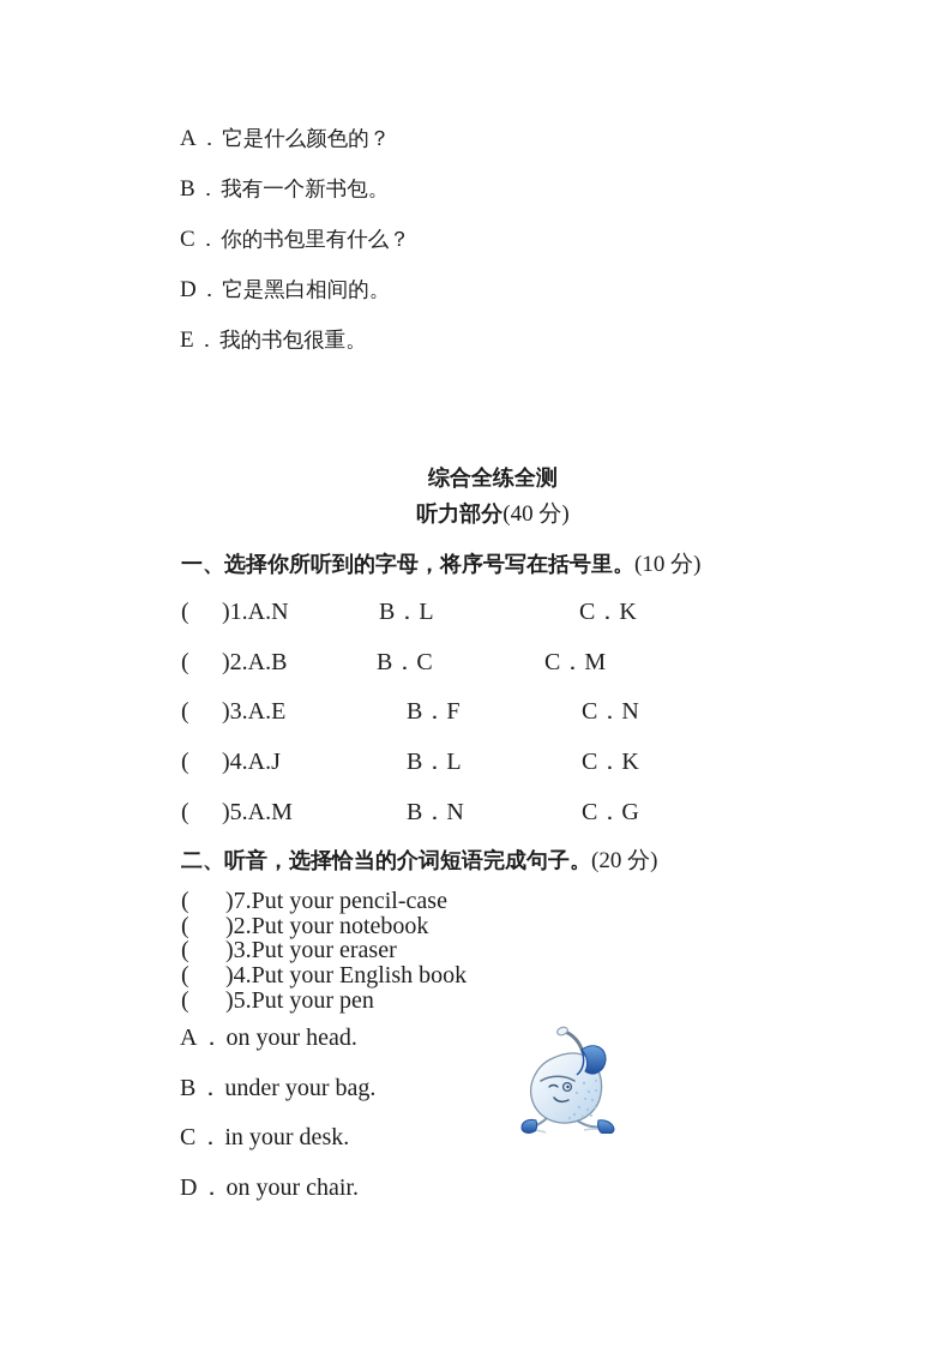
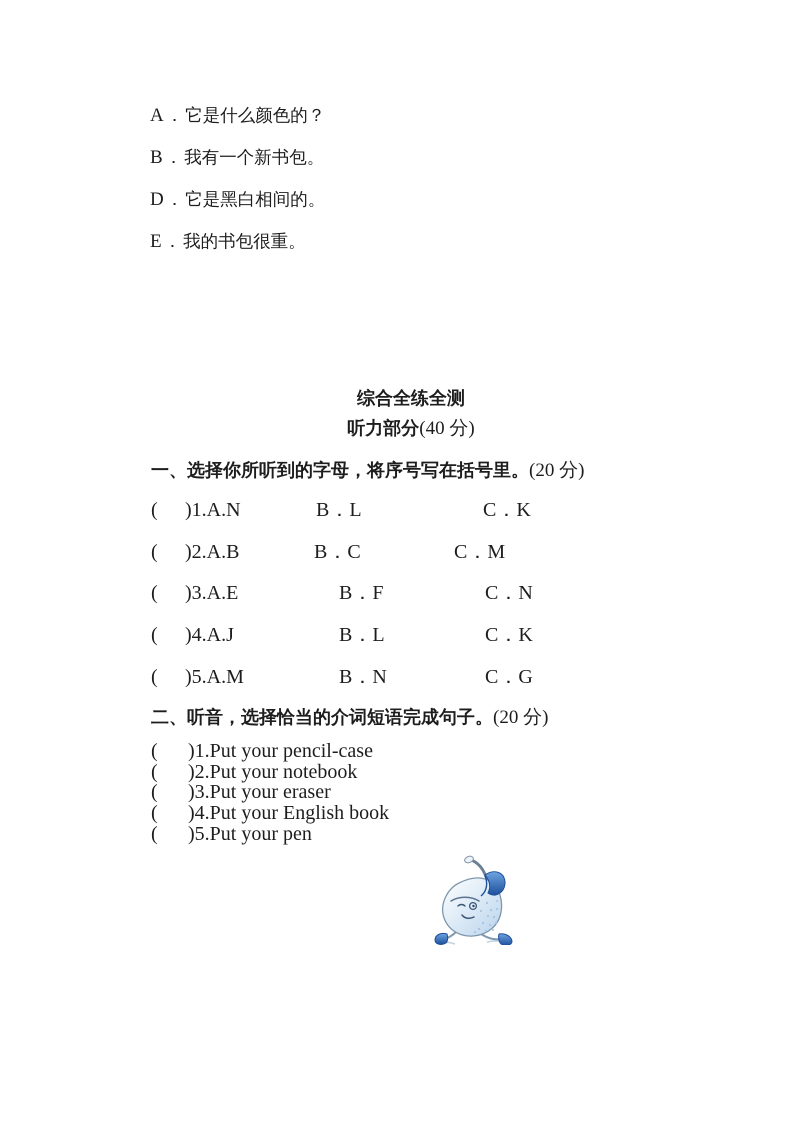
  A．它是什么颜色的？
  B．我有一个新书包。
- C．你的书包里有什么？
  D．它是黑白相间的。
  E．我的书包很重。
  综合全练全测
  听力部分(40 分)
- 一、选择你所听到的字母，将序号写在括号里。(10 分)
+ 一、选择你所听到的字母，将序号写在括号里。(20 分)
  (
  )1.A.N
  B．L
  C．K
  (
  )2.A.B
  B．C
  C．M
  (
  )3.A.E
  B．F
  C．N
  (
  )4.A.J
  B．L
  C．K
  (
  )5.A.M
  B．N
  C．G
  二、听音，选择恰当的介词短语完成句子。(20 分)
  (
- )7.Put your pencil-case
+ )1.Put your pencil-case
  (
  )2.Put your notebook
  (
  )3.Put your eraser
  (
  )4.Put your English book
  (
  )5.Put your pen
- A．on your head.
- B．under your bag.
- C．in your desk.
- D．on your chair.
